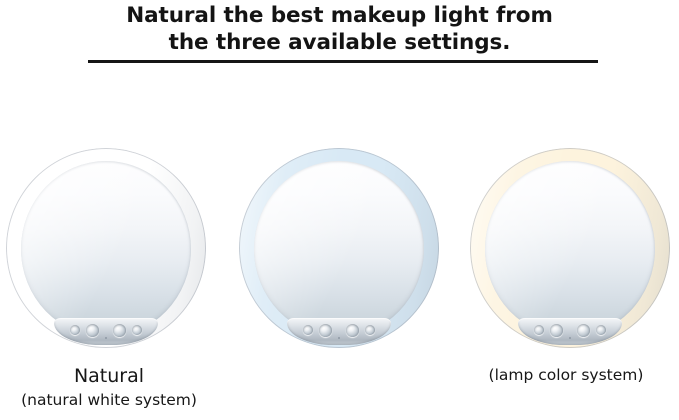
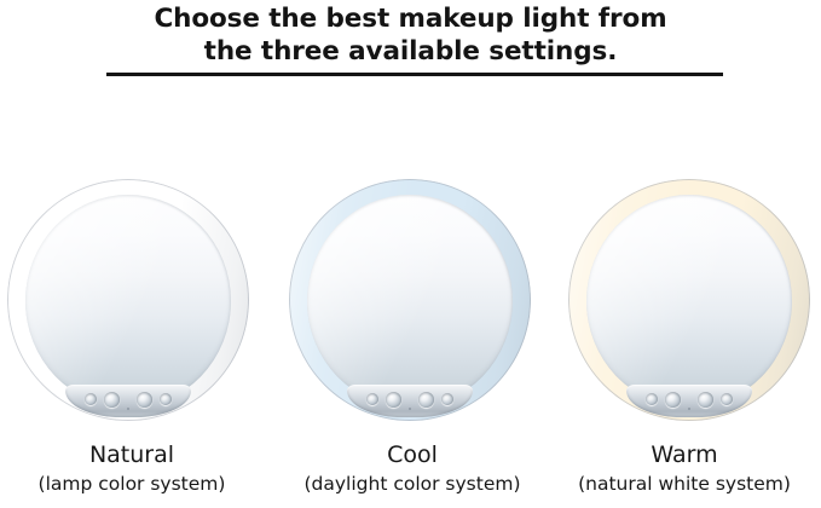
- Natural the best makeup light from
+ Choose the best makeup light from
  the three available settings.
  Natural
- (natural white system)
+ (lamp color system)
+ Cool
+ (daylight color system)
+ Warm
- (lamp color system)
+ (natural white system)
